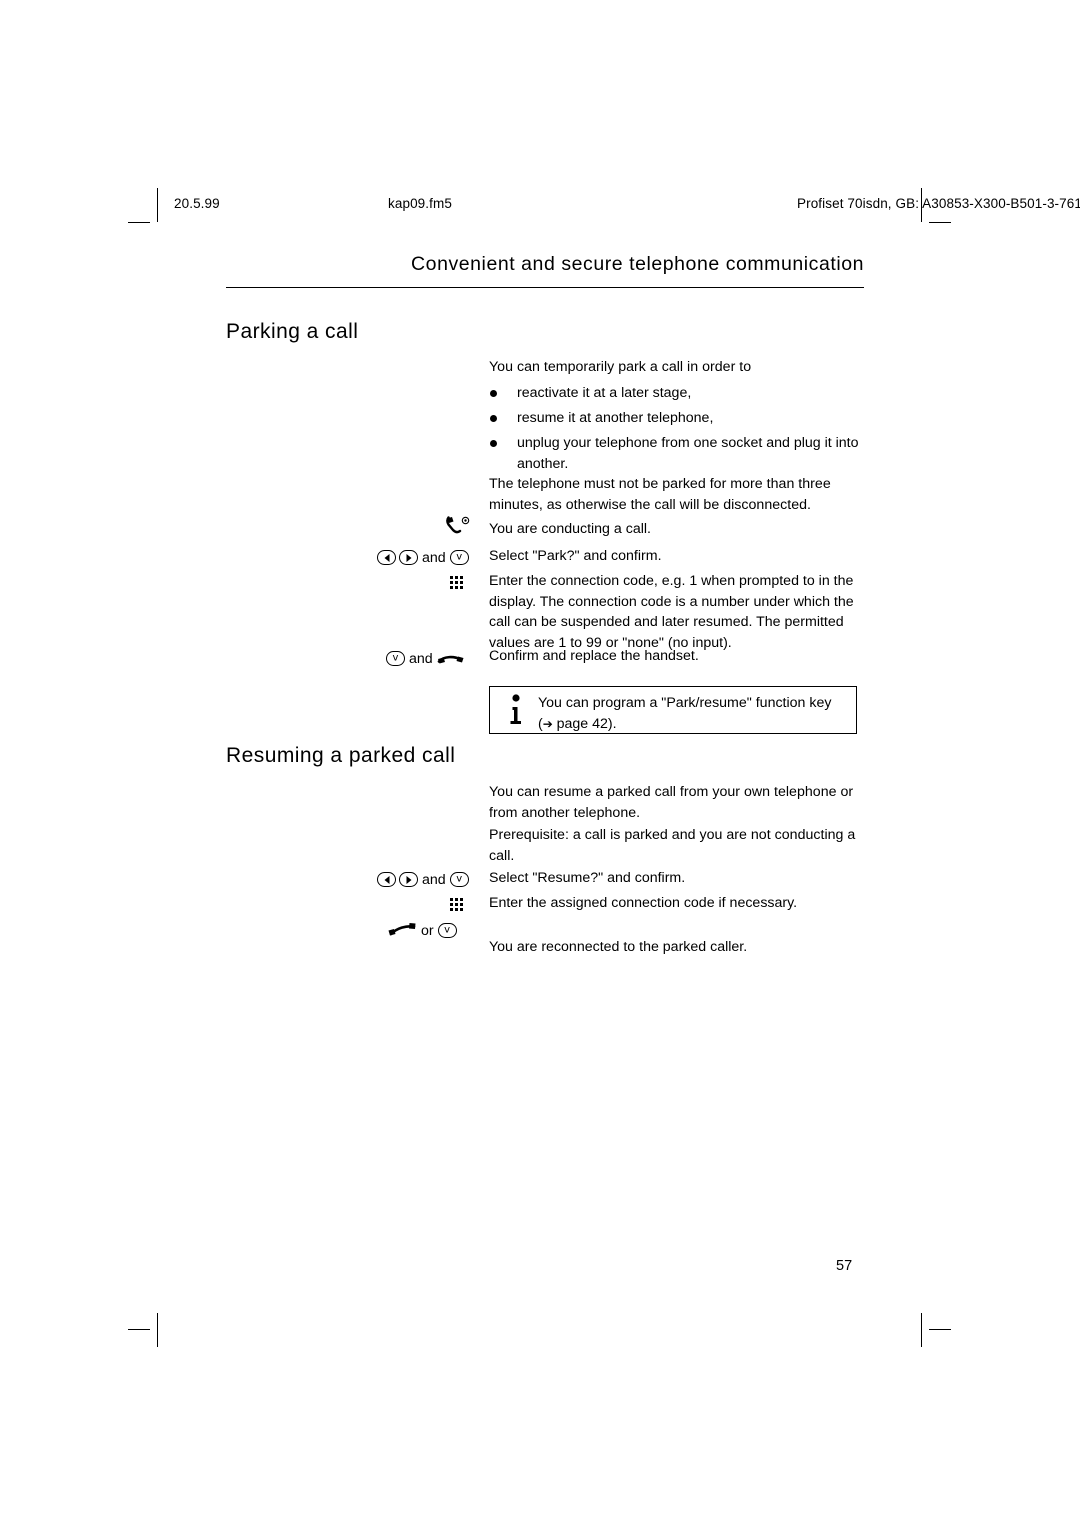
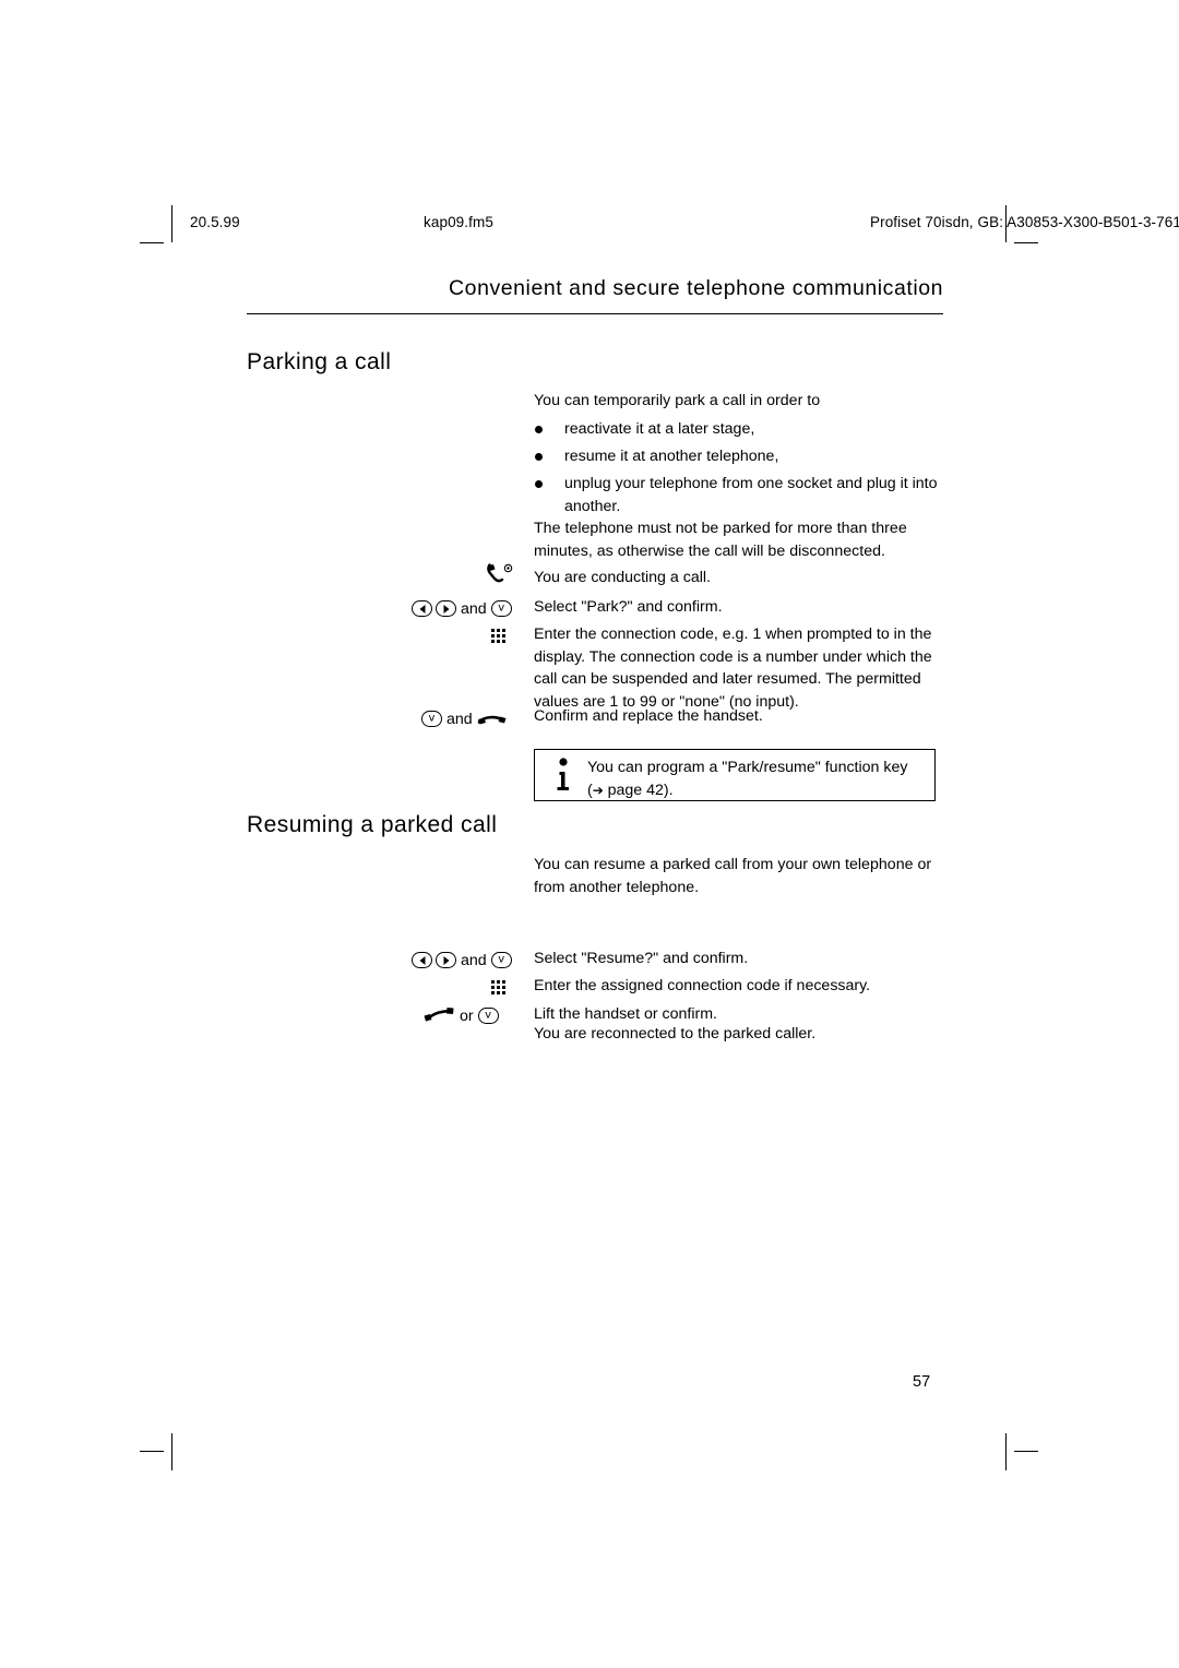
  20.5.99
  kap09.fm5
  Profiset 70isdn, GB: A30853-X300-B501-3-761
  Convenient and secure telephone communication
  Parking a call
  You can temporarily park a call in order to
  reactivate it at a later stage,
  resume it at another telephone,
  unplug your telephone from one socket and plug it into another.
  The telephone must not be parked for more than three minutes, as otherwise the call will be disconnected.
  You are conducting a call.
  and
  v
  Select "Park?" and confirm.
  Enter the connection code, e.g. 1 when prompted to in the display. The connection code is a number under which the call can be suspended and later resumed. The permitted values are 1 to 99 or "none" (no input).
  v
  and
  Confirm and replace the handset.
  You can program a "Park/resume" function key
  (➔ page 42).
  Resuming a parked call
  You can resume a parked call from your own telephone or from another telephone.
- Prerequisite: a call is parked and you are not conducting a call.
  and
  v
  Select "Resume?" and confirm.
  Enter the assigned connection code if necessary.
  or
  v
+ Lift the handset or confirm.
  You are reconnected to the parked caller.
  57
